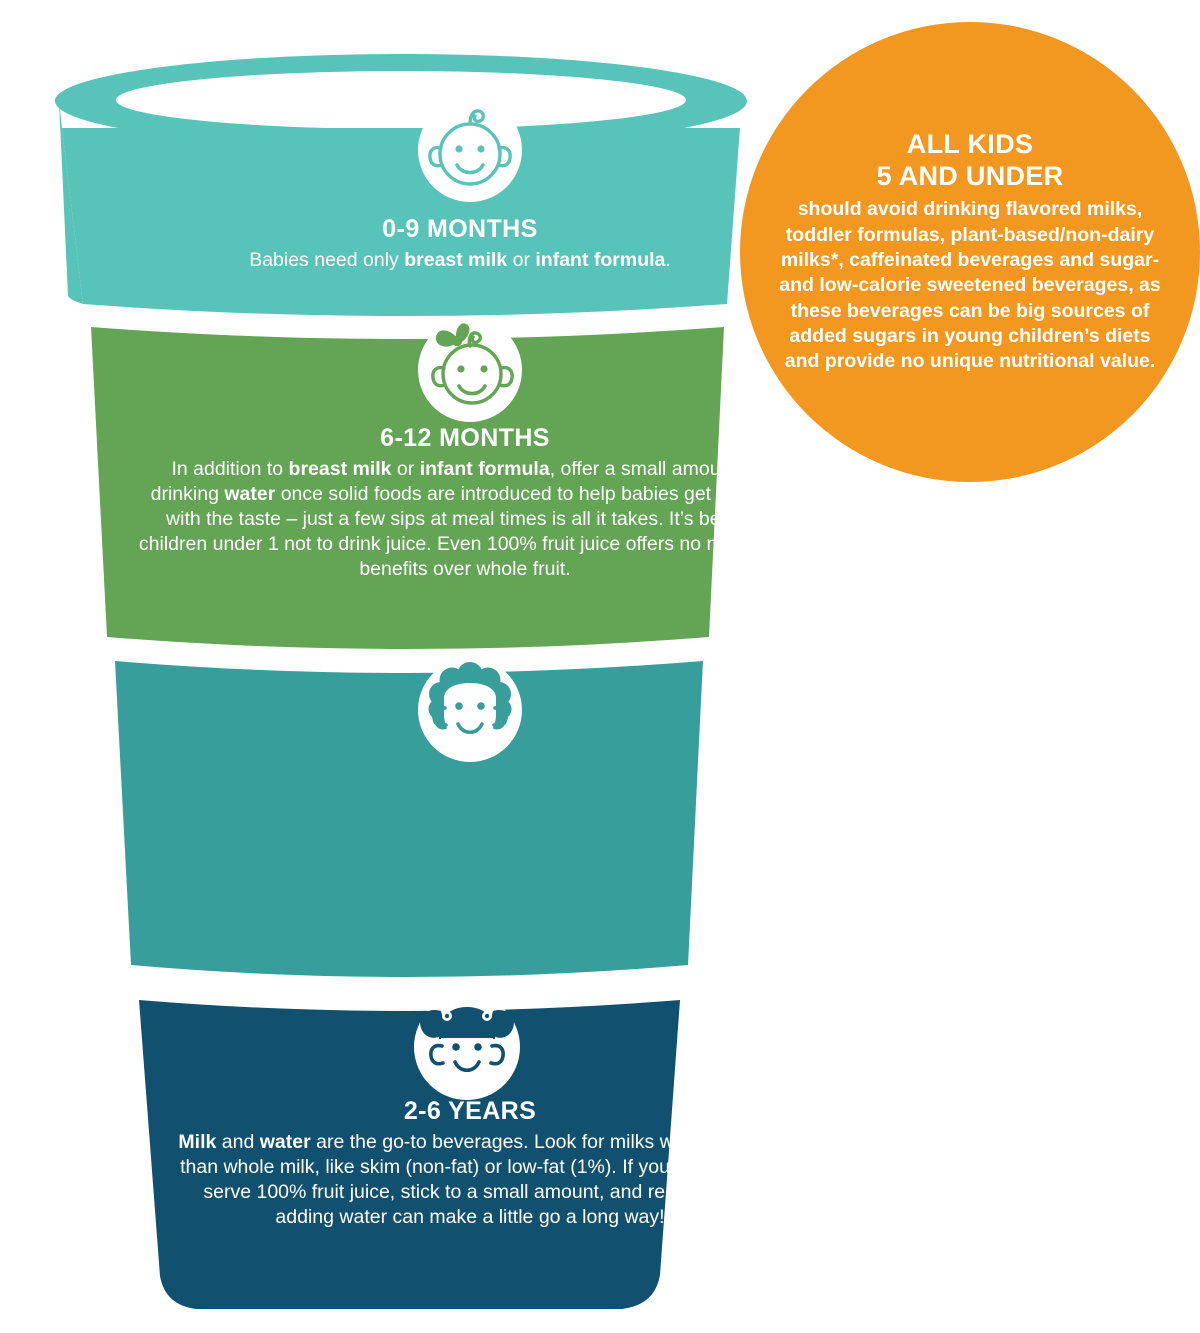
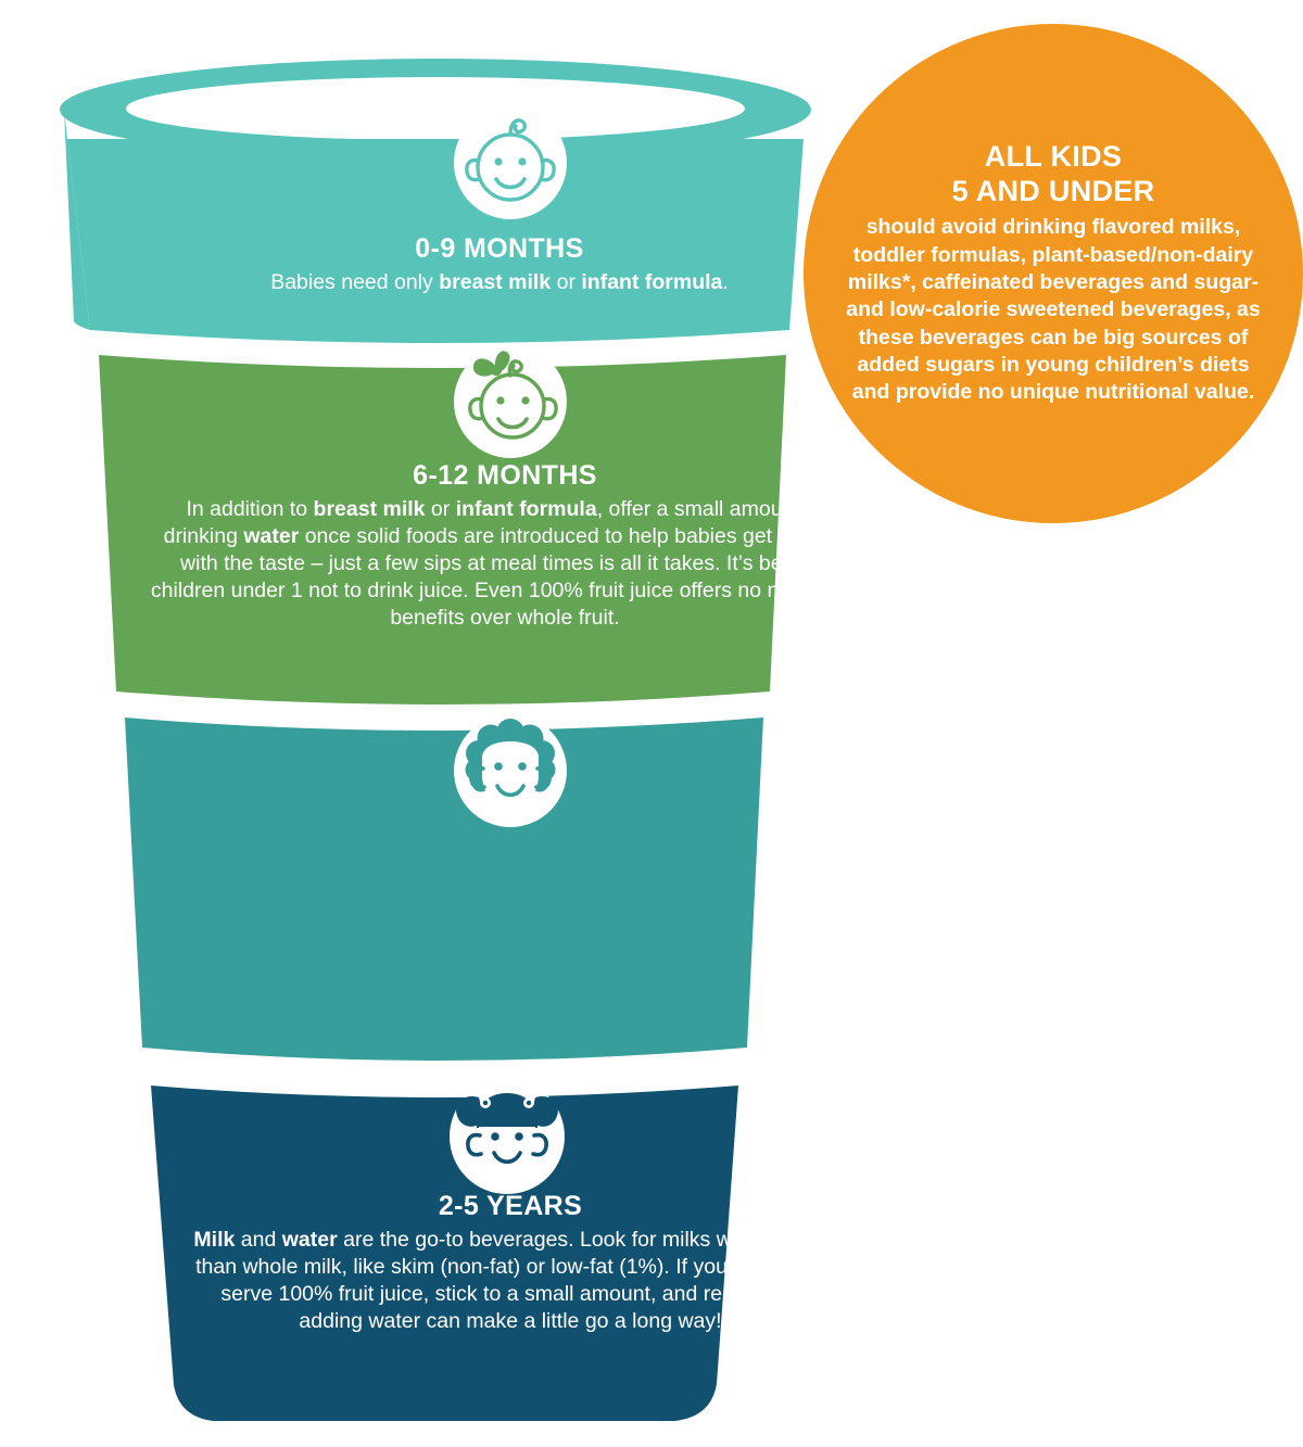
  0-9 MONTHS
  Babies need only breast milk or infant formula.
  6-12 MONTHS
  In addition to breast milk or infant formula, offer a small amount of drinking water once solid foods are introduced to help babies get familiar with the taste – just a few sips at meal times is all it takes. It’s best for children under 1 not to drink juice. Even 100% fruit juice offers no nutritional benefits over whole fruit.
- 2-6 YEARS
+ 2-5 YEARS
  Milk and water are the go-to beverages. Look for milks with less fat than whole milk, like skim (non-fat) or low-fat (1%). If you choose to serve 100% fruit juice, stick to a small amount, and remember adding water can make a little go a long way!
  ALL KIDS
  5 AND UNDER
  should avoid drinking flavored milks, toddler formulas, plant-based/non-dairy milks*, caffeinated beverages and sugar- and low-calorie sweetened beverages, as these beverages can be big sources of added sugars in young children’s diets and provide no unique nutritional value.
